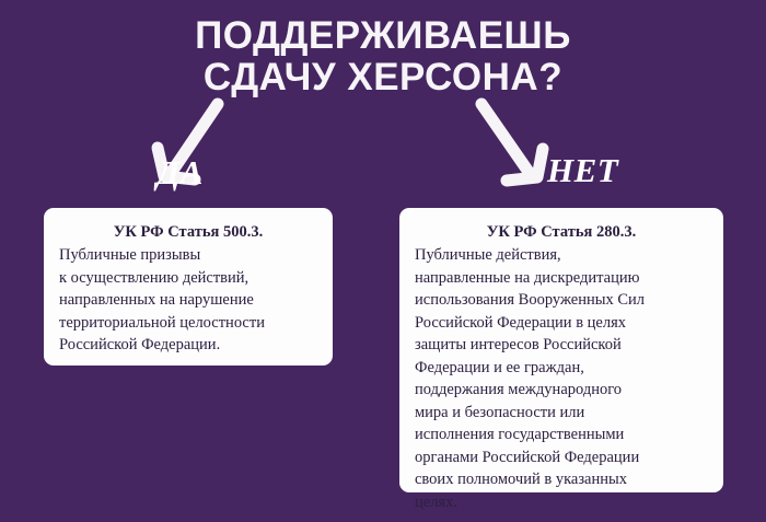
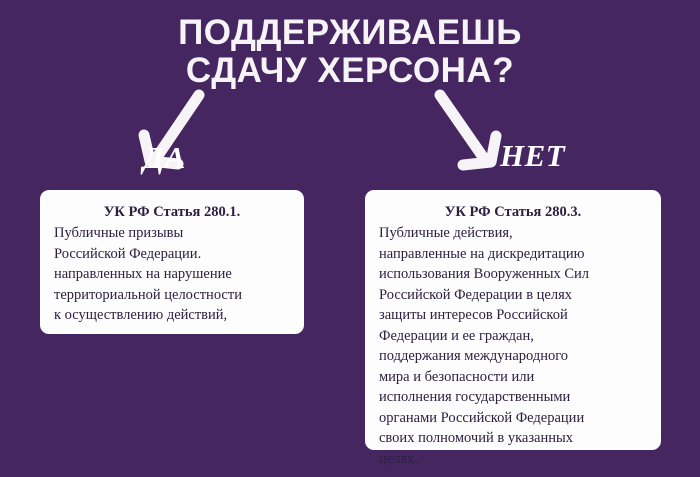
  ПОДДЕРЖИВАЕШЬ
  СДАЧУ ХЕРСОНА?
  ДА
  НЕТ
- УК РФ Статья 500.3.
+ УК РФ Статья 280.1.
  Публичные призывы
- к осуществлению действий,
+ Российской Федерации.
  направленных на нарушение
  территориальной целостности
- Российской Федерации.
+ к осуществлению действий,
  УК РФ Статья 280.3.
  Публичные действия,
  направленные на дискредитацию
  использования Вооруженных Сил
  Российской Федерации в целях
  защиты интересов Российской
  Федерации и ее граждан,
  поддержания международного
  мира и безопасности или
  исполнения государственными
  органами Российской Федерации
  своих полномочий в указанных
  целях.
